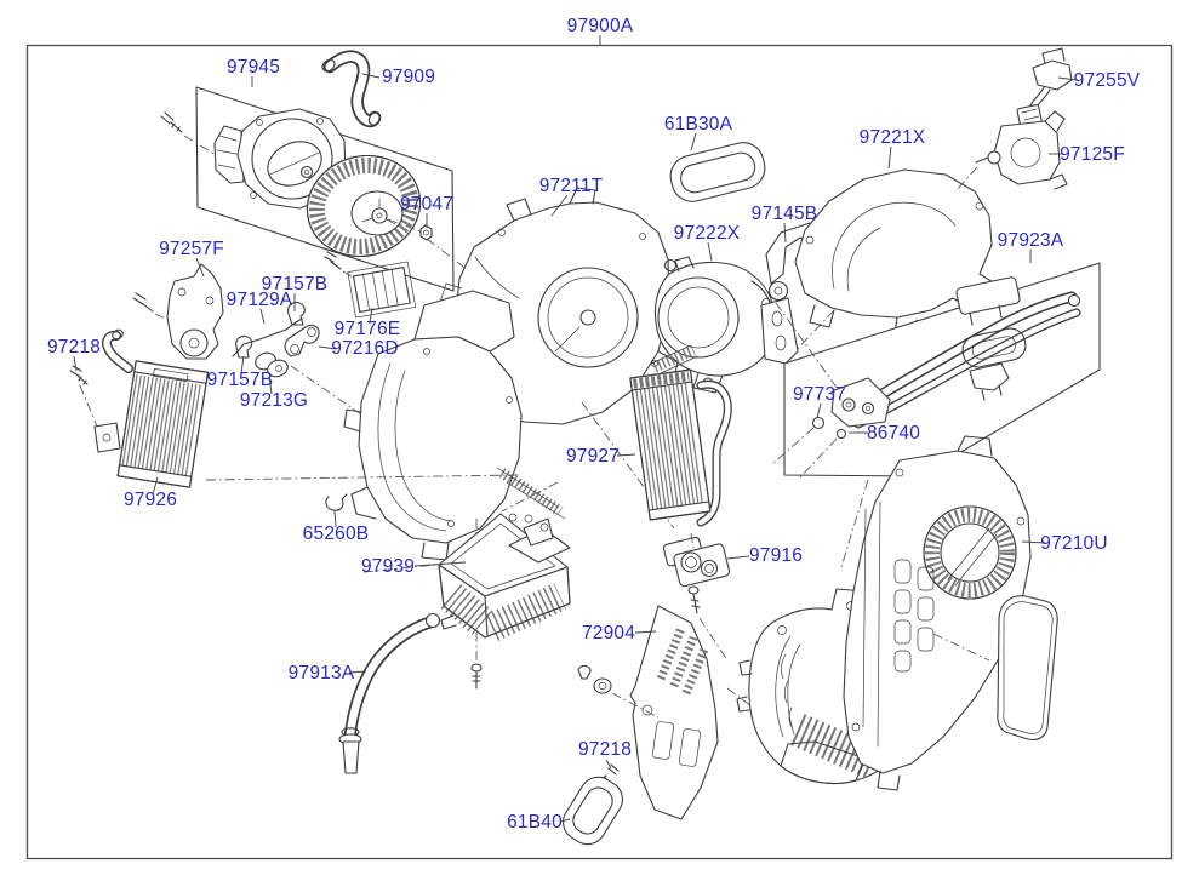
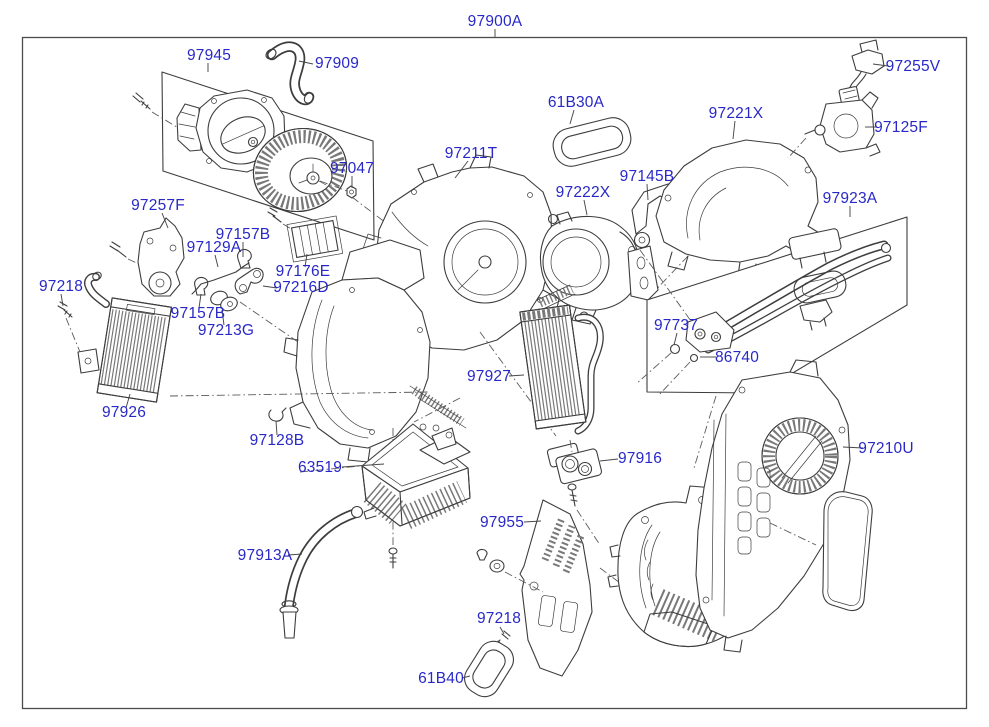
  97900A
  97945
  97909
  97047
  97211T
  61B30A
  97221X
  97255V
  97125F
  97222X
  97145B
  97923A
  97257F
  97157B
  97129A
  97176E
  97216D
  97218
  97157B
  97213G
  97926
  97927
  97737
  86740
- 65260B
+ 97128B
- 97939
+ 63519
  97916
  97210U
- 72904
+ 97955
  97913A
  97218
  61B40
